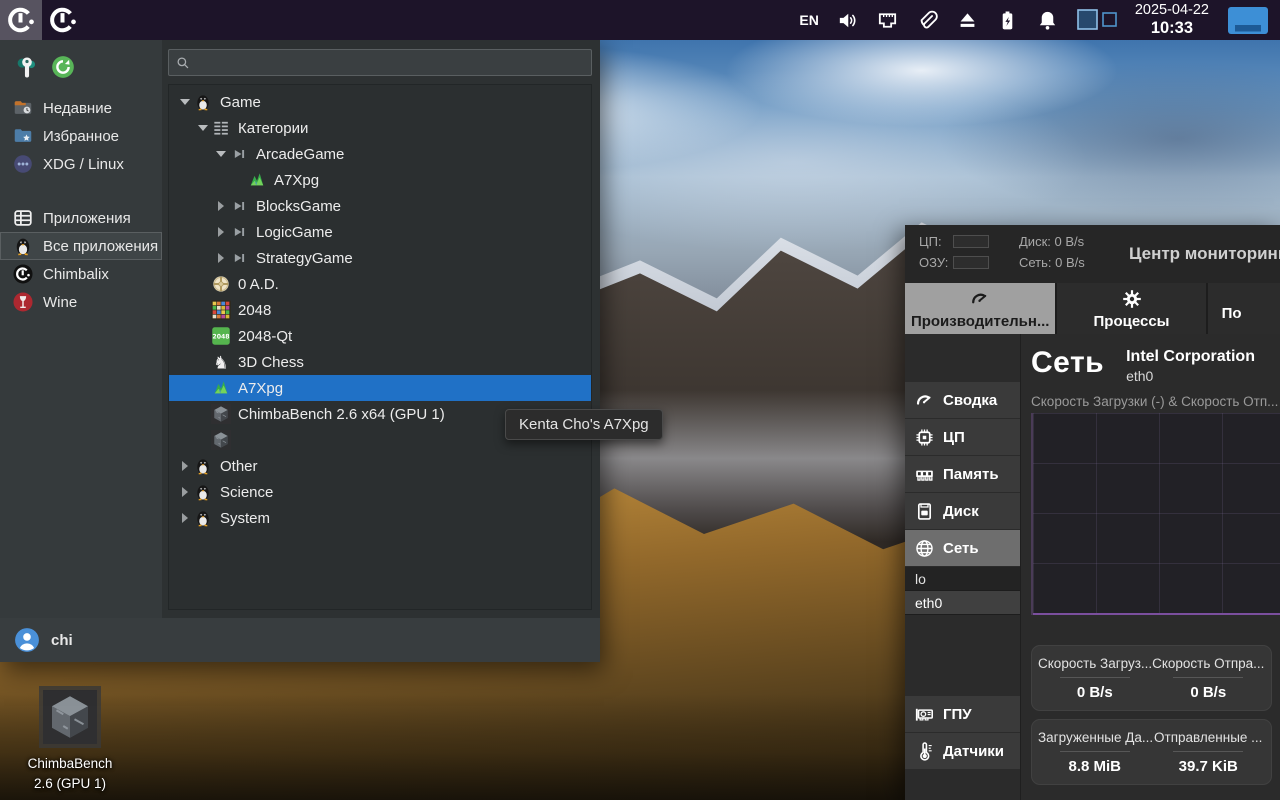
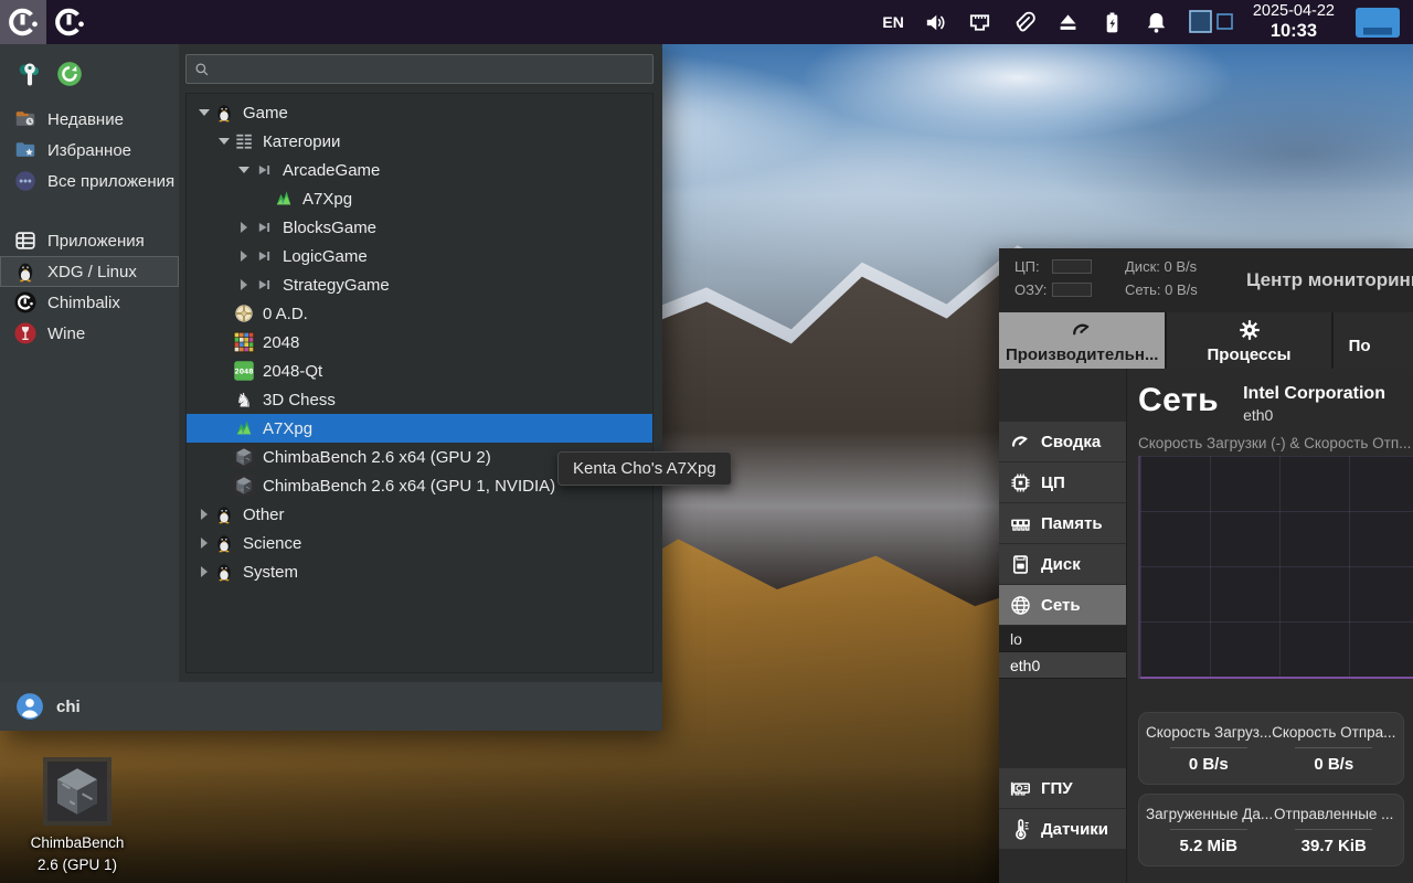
  ChimbaBench
  2.6 (GPU 1)
  EN
  2025-04-22
  10:33
  Недавние
  Избранное
- XDG / Linux
+ Все приложения
  Приложения
- Все приложения
+ XDG / Linux
  Chimbalix
  Wine
  Game
  Категории
  ArcadeGame
  A7Xpg
  BlocksGame
  LogicGame
  StrategyGame
  0 A.D.
  2048
  2048-Qt
  ♞
  3D Chess
  A7Xpg
- ChimbaBench 2.6 x64 (GPU 1)
+ ChimbaBench 2.6 x64 (GPU 2)
+ ChimbaBench 2.6 x64 (GPU 1, NVIDIA)
  Other
  Science
  System
  chi
  Kenta Cho's A7Xpg
  ЦП:
  Диск: 0 B/s
  ОЗУ:
  Сеть: 0 B/s
  Центр мониторин
  Производительн...
  Процессы
  По
  Сводка
  ЦП
  Память
  Диск
  Сеть
  lo
  eth0
  ГПУ
  Датчики
  Сеть
  Intel Corporation
  eth0
  Скорость Загрузки (-) & Скорость Отп...
  Скорость Загруз...
  0 B/s
  Скорость Отпра...
  0 B/s
  Загруженные Да...
- 8.8 MiB
+ 5.2 MiB
  Отправленные ...
  39.7 KiB
